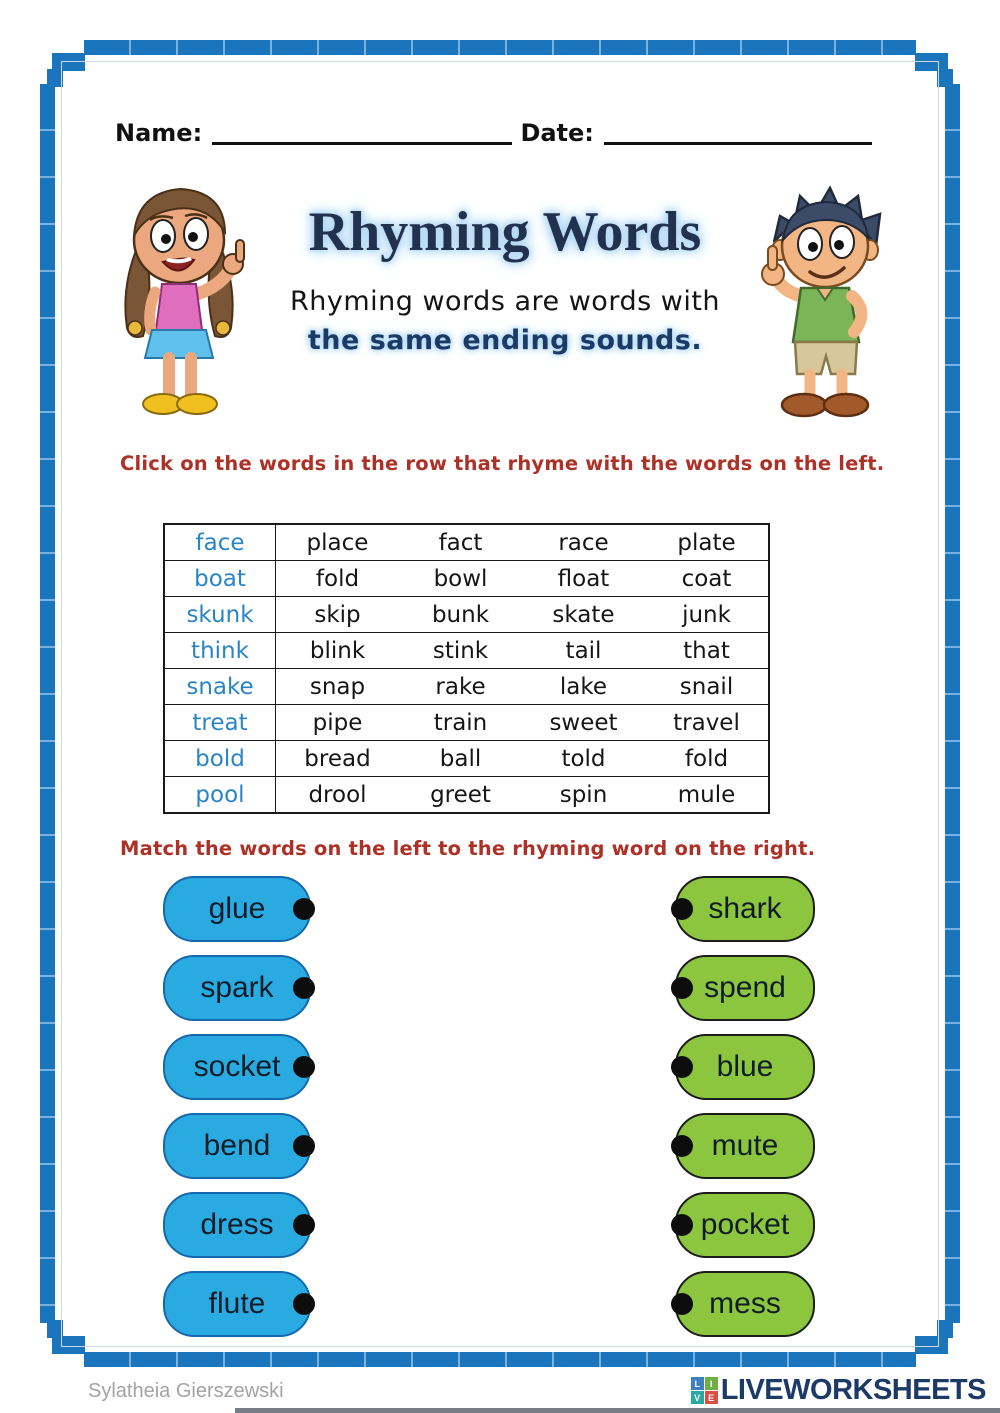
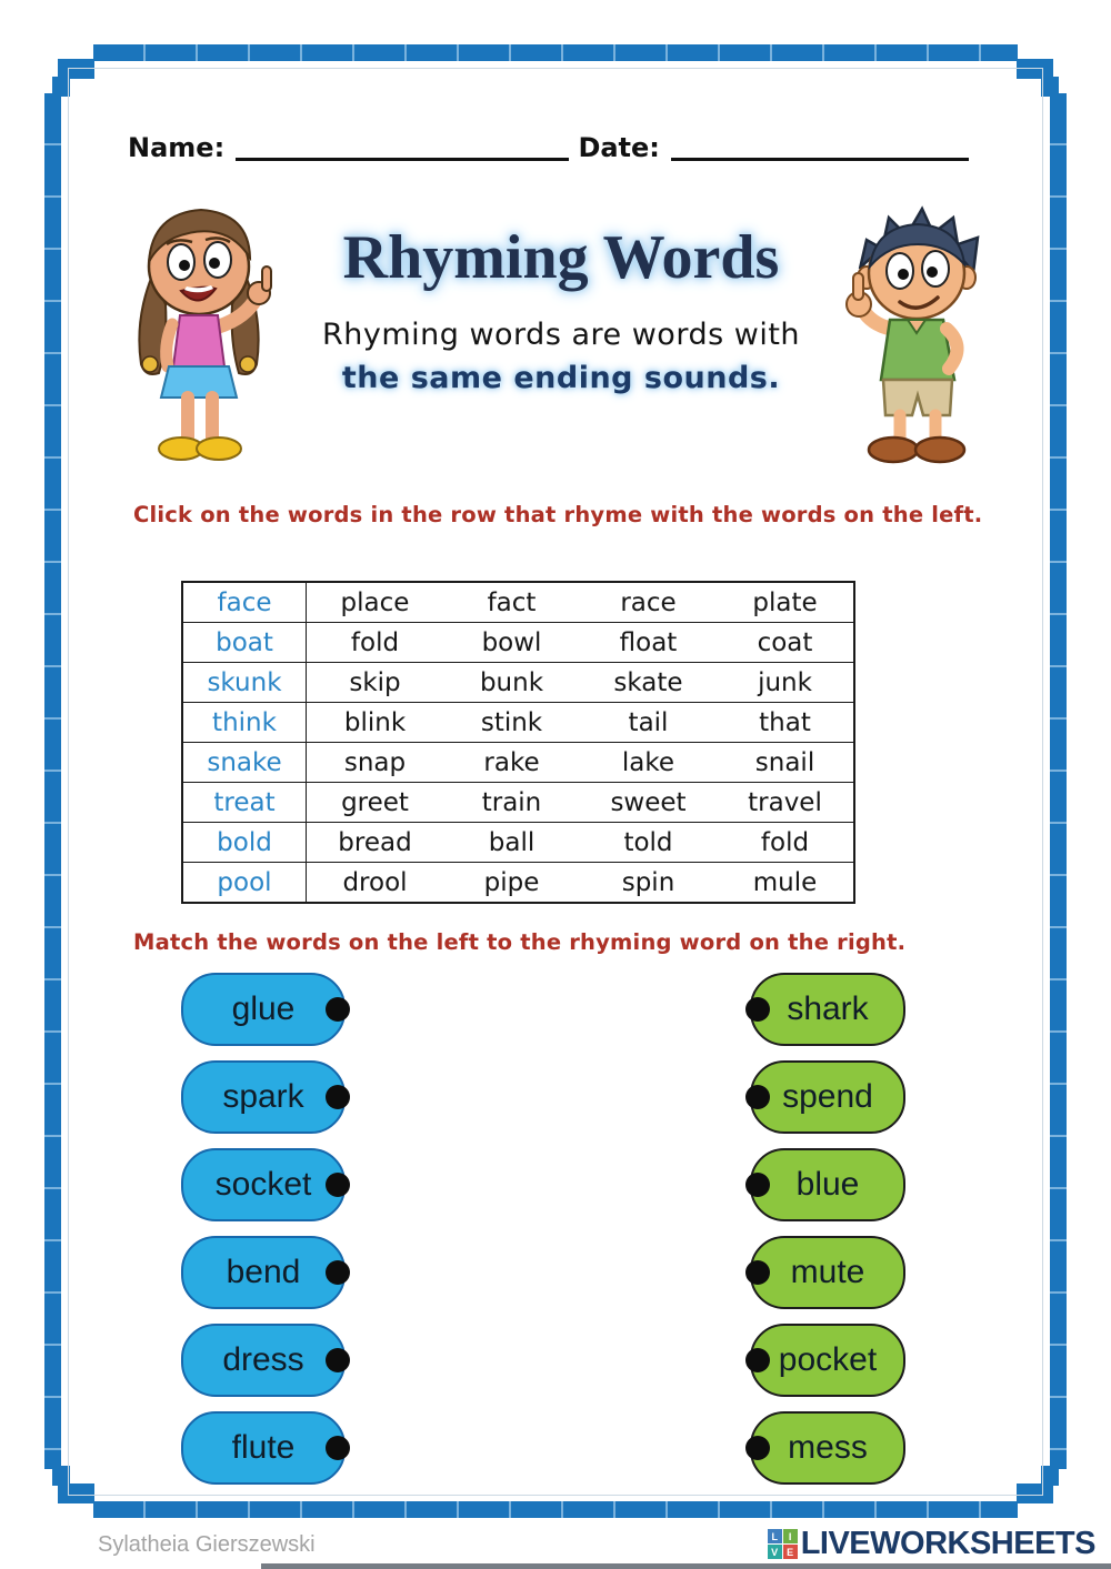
  Name:
  Date:
  Rhyming Words
  Rhyming words are words with
  the same ending sounds.
  Click on the words in the row that rhyme with the words on the left.
  face	place	fact	race	plate
  boat	fold	bowl	float	coat
  skunk	skip	bunk	skate	junk
  think	blink	stink	tail	that
  snake	snap	rake	lake	snail
- treat	pipe	train	sweet	travel
+ treat	greet	train	sweet	travel
  bold	bread	ball	told	fold
- pool	drool	greet	spin	mule
+ pool	drool	pipe	spin	mule
  Match the words on the left to the rhyming word on the right.
  glue
  spark
  socket
  bend
  dress
  flute
  shark
  spend
  blue
  mute
  pocket
  mess
  Sylatheia Gierszewski
  L
  I
  V
  E
  LIVEWORKSHEETS
